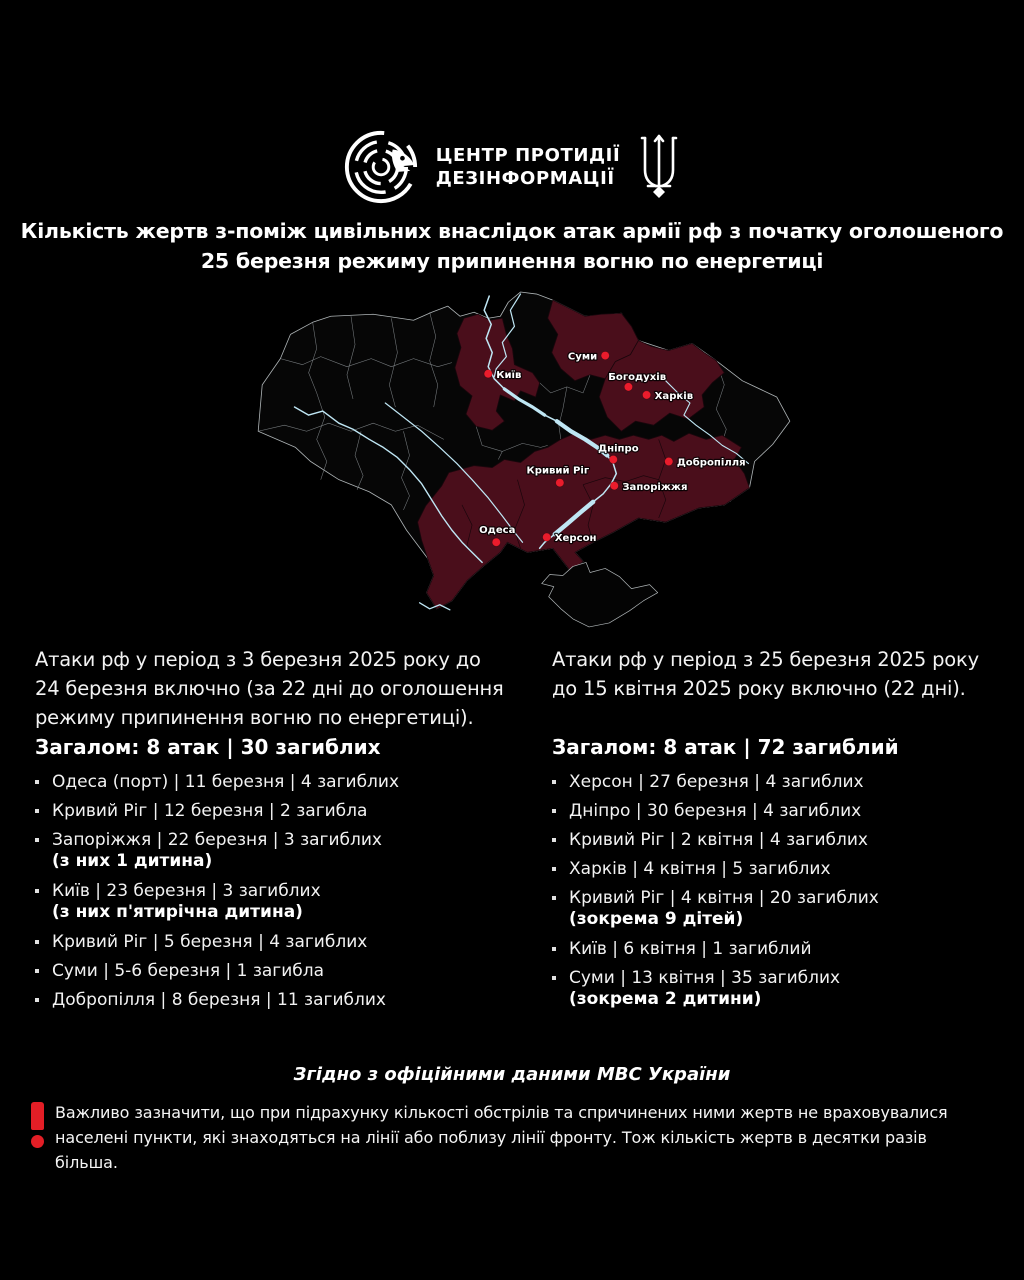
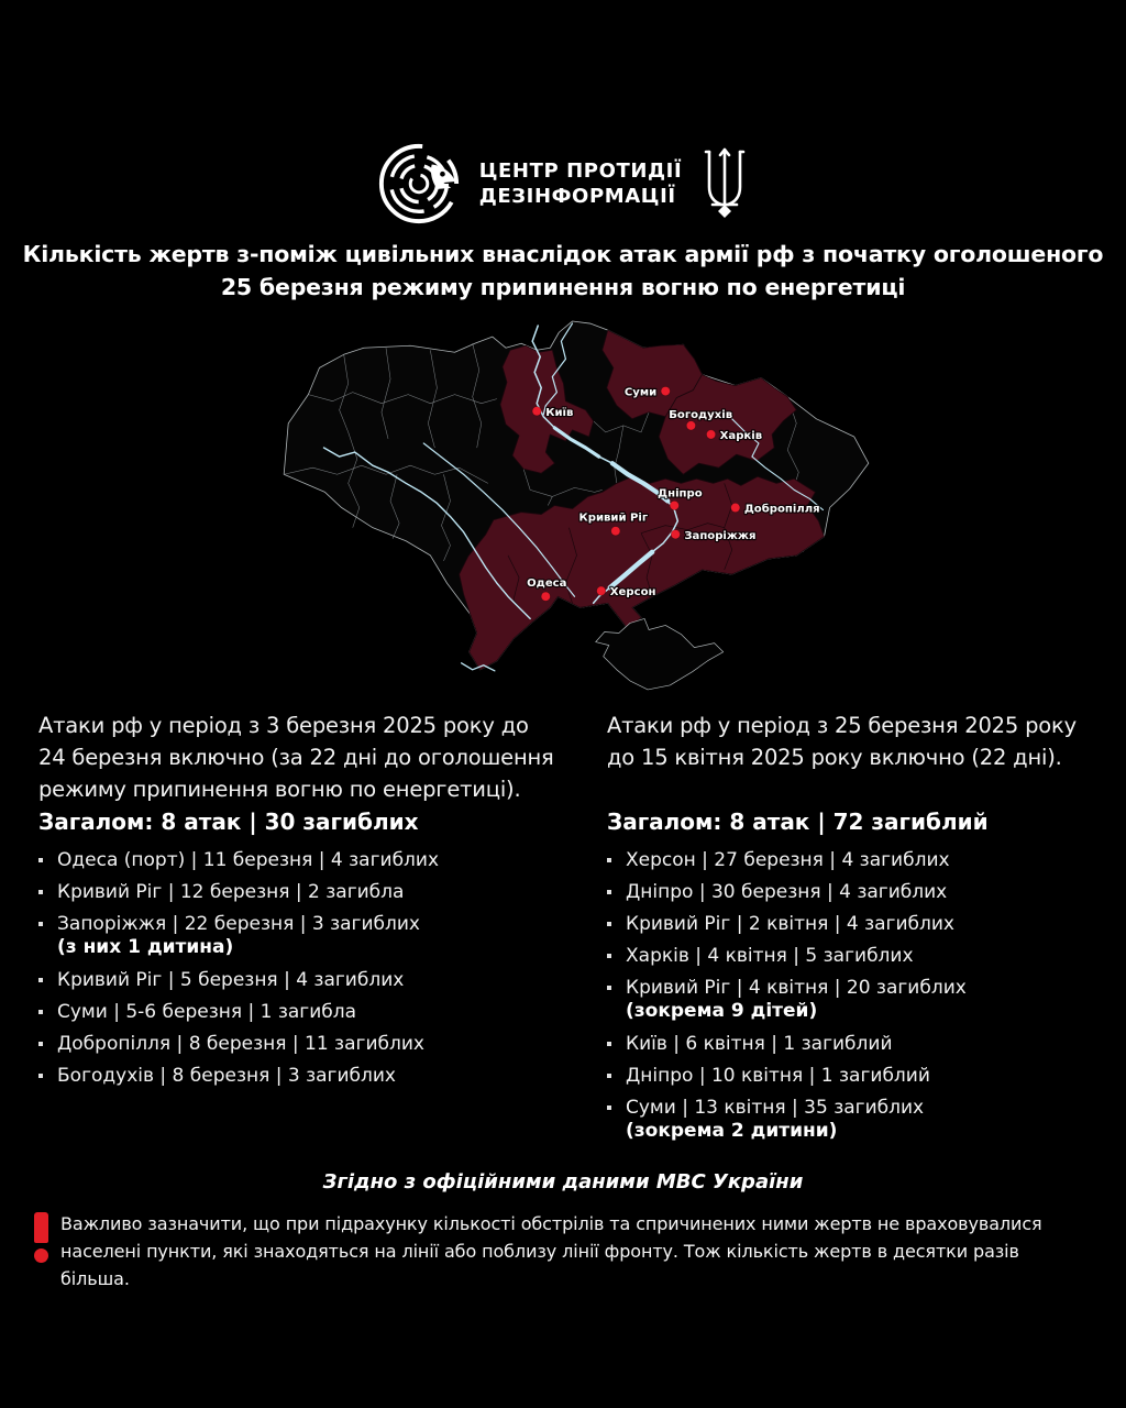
  ЦЕНТР ПРОТИДІЇ
  ДЕЗІНФОРМАЦІЇ
  Кількість жертв з-поміж цивільних внаслідок атак армії рф з початку оголошеного
  25 березня режиму припинення вогню по енергетиці
  Київ
  Суми
  Богодухів
  Харків
  Дніпро
  Кривий Ріг
  Добропілля
  Запоріжжя
  Одеса
  Херсон
  Атаки рф у період з 3 березня 2025 року до
  24 березня включно (за 22 дні до оголошення
  режиму припинення вогню по енергетиці).
  Загалом: 8 атак | 30 загиблих
  Одеса (порт) | 11 березня | 4 загиблих
  Кривий Ріг | 12 березня | 2 загибла
  Запоріжжя | 22 березня | 3 загиблих
  (з них 1 дитина)
- Київ | 23 березня | 3 загиблих
- (з них п'ятирічна дитина)
  Кривий Ріг | 5 березня | 4 загиблих
  Суми | 5-6 березня | 1 загибла
  Добропілля | 8 березня | 11 загиблих
+ Богодухів | 8 березня | 3 загиблих
  Атаки рф у період з 25 березня 2025 року
  до 15 квітня 2025 року включно (22 дні).
  Загалом: 8 атак | 72 загиблий
  Херсон | 27 березня | 4 загиблих
  Дніпро | 30 березня | 4 загиблих
  Кривий Ріг | 2 квітня | 4 загиблих
  Харків | 4 квітня | 5 загиблих
  Кривий Ріг | 4 квітня | 20 загиблих
  (зокрема 9 дітей)
  Київ | 6 квітня | 1 загиблий
+ Дніпро | 10 квітня | 1 загиблий
  Суми | 13 квітня | 35 загиблих
  (зокрема 2 дитини)
  Згідно з офіційними даними МВС України
  Важливо зазначити, що при підрахунку кількості обстрілів та спричинених ними жертв не враховувалися
  населені пункти, які знаходяться на лінії або поблизу лінії фронту. Тож кількість жертв в десятки разів більша.
